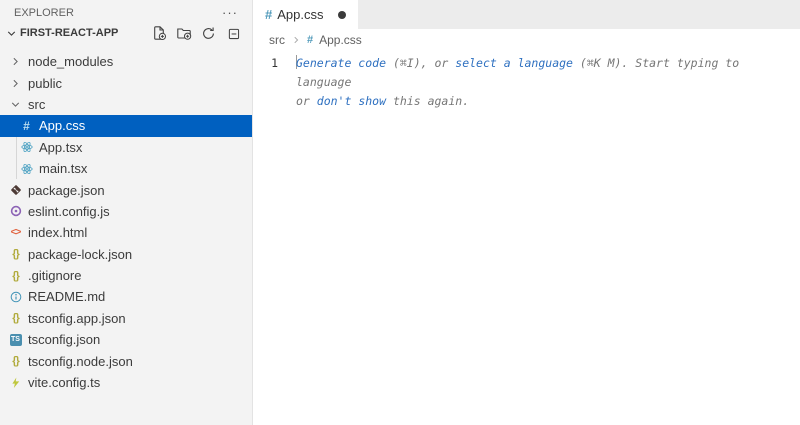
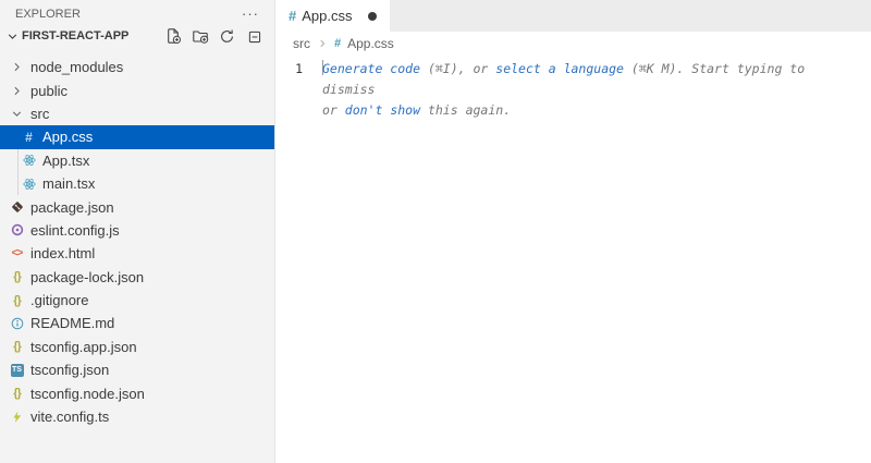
  EXPLORER
  ···
  FIRST-REACT-APP
  node_modules
  public
  src
  #
  App.css
  App.tsx
  main.tsx
  package.json
  eslint.config.js
  <>
  index.html
  {}
  package-lock.json
  {}
  .gitignore
  README.md
  {}
  tsconfig.app.json
  tsconfig.json
  {}
  tsconfig.node.json
  vite.config.ts
  #
  App.css
  src
  #
  App.css
  1
- Generate code (⌘I), or select a language (⌘K M). Start typing to language
+ Generate code (⌘I), or select a language (⌘K M). Start typing to dismiss
  or don't show this again.
